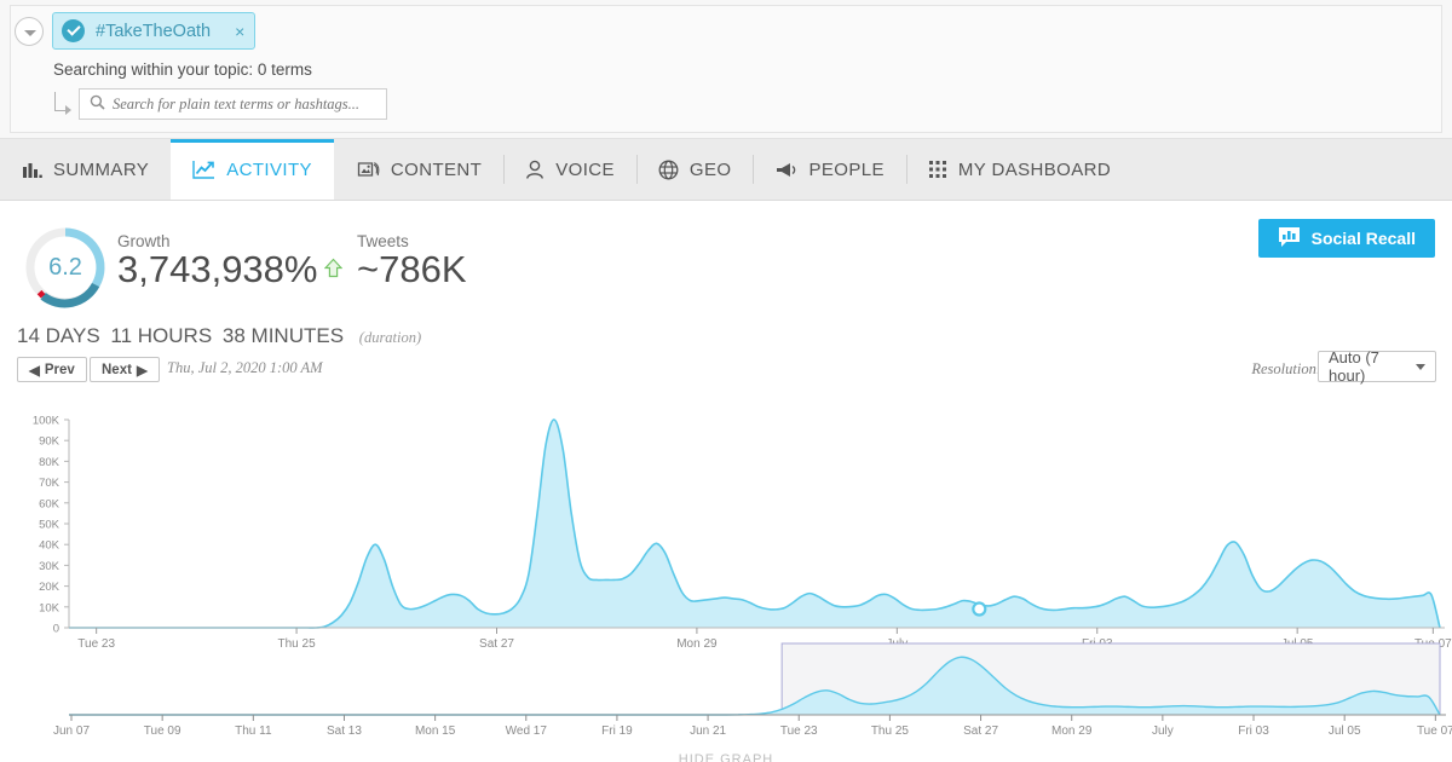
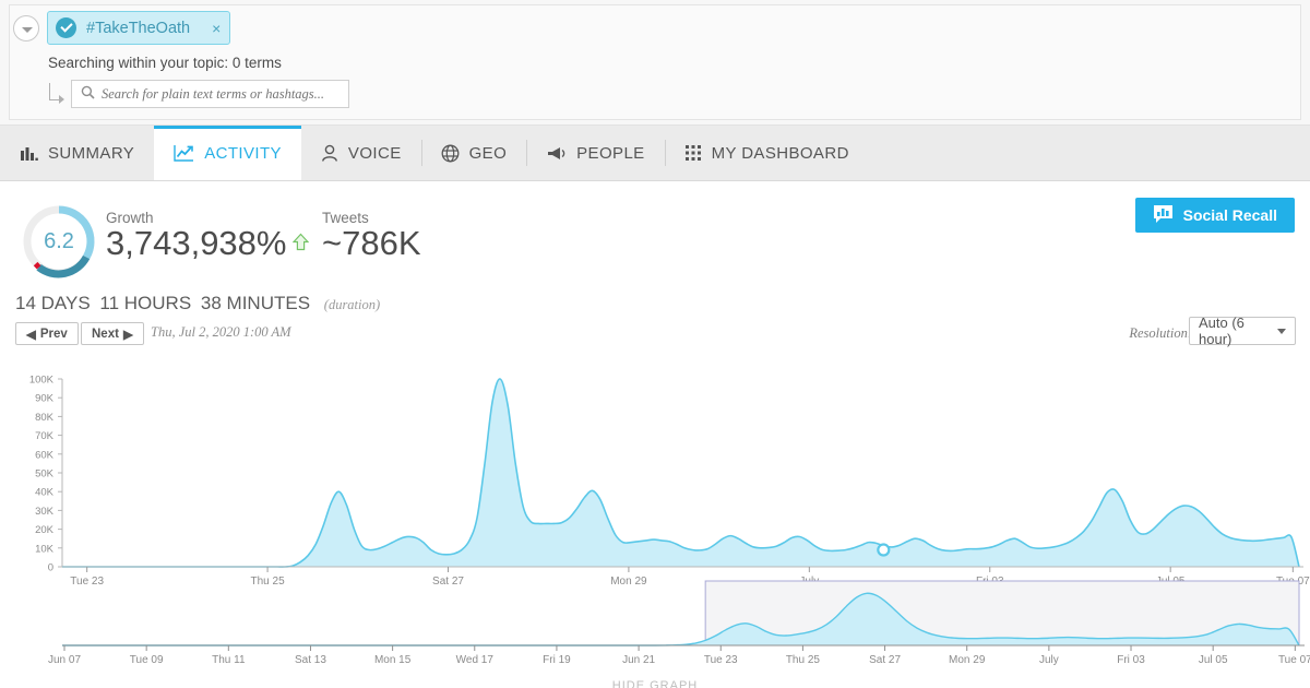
  #TakeTheOath
  ×
  Searching within your topic: 0 terms
  Search for plain text terms or hashtags...
  SUMMARY
  ACTIVITY
- CONTENT
  VOICE
  GEO
  PEOPLE
  MY DASHBOARD
  6.2
  Growth
  3,743,938%
  Tweets
  ~786K
  Social Recall
  14 DAYS 11 HOURS 38 MINUTES (duration)
  ◀
  Prev
  Next
  ▶
  Thu, Jul 2, 2020 1:00 AM
  Resolution
- Auto (7 hour)
+ Auto (6 hour)
  0
  10K
  20K
  30K
  40K
  50K
  60K
  70K
  80K
  90K
  100K
  Tue 23
  Thu 25
  Sat 27
  Mon 29
  Jun 07
  Tue 09
  Thu 11
  Sat 13
  Mon 15
  Wed 17
  Fri 19
  Jun 21
  Tue 23
  Thu 25
  Sat 27
  Mon 29
  July
  Fri 03
  Jul 05
  Tue 07
  HIDE GRAPH
